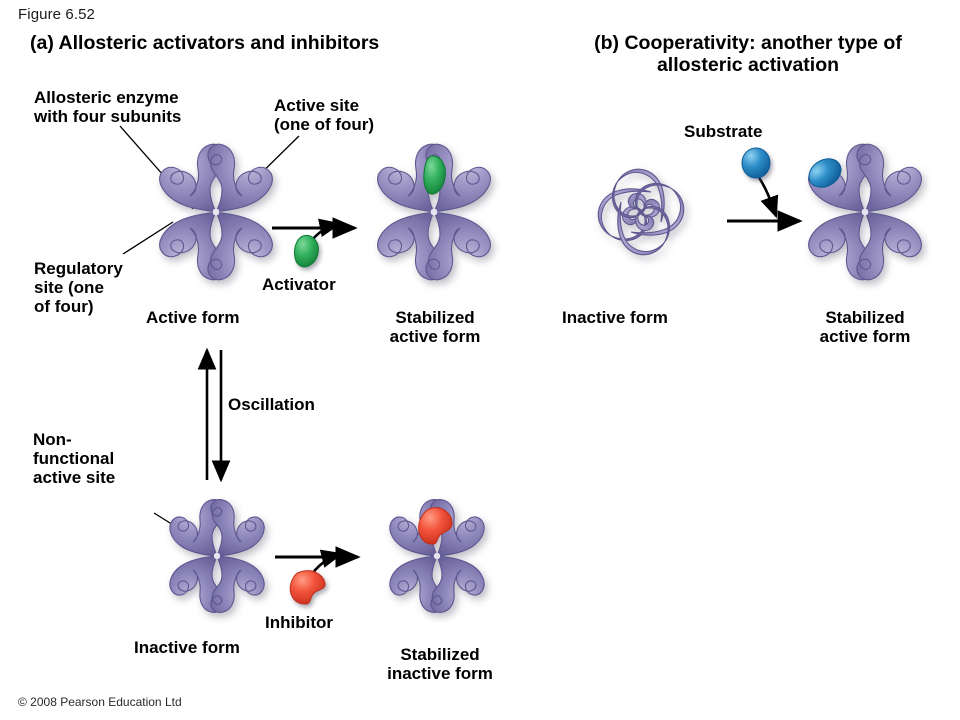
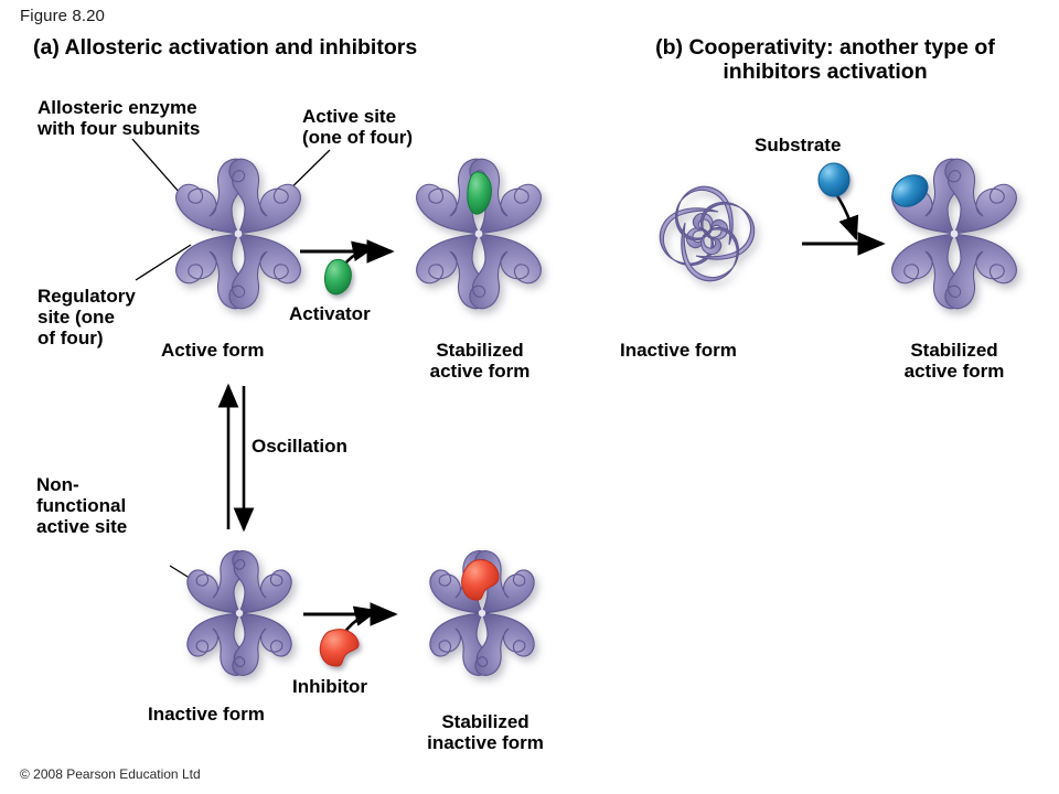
- Figure 6.52
+ Figure 8.20
- (a) Allosteric activators and inhibitors
+ (a) Allosteric activation and inhibitors
- (b) Cooperativity: another type of allosteric activation
+ (b) Cooperativity: another type of inhibitors activation
  Allosteric enzyme
  with four subunits
  Active site
  (one of four)
  Regulatory
  site (one
  of four)
  Non-
  functional
  active site
  Active form
  Activator
  Stabilized
  active form
  Oscillation
  Inactive form
  Inhibitor
  Stabilized
  inactive form
  Substrate
  Inactive form
  Stabilized
  active form
  © 2008 Pearson Education Ltd
